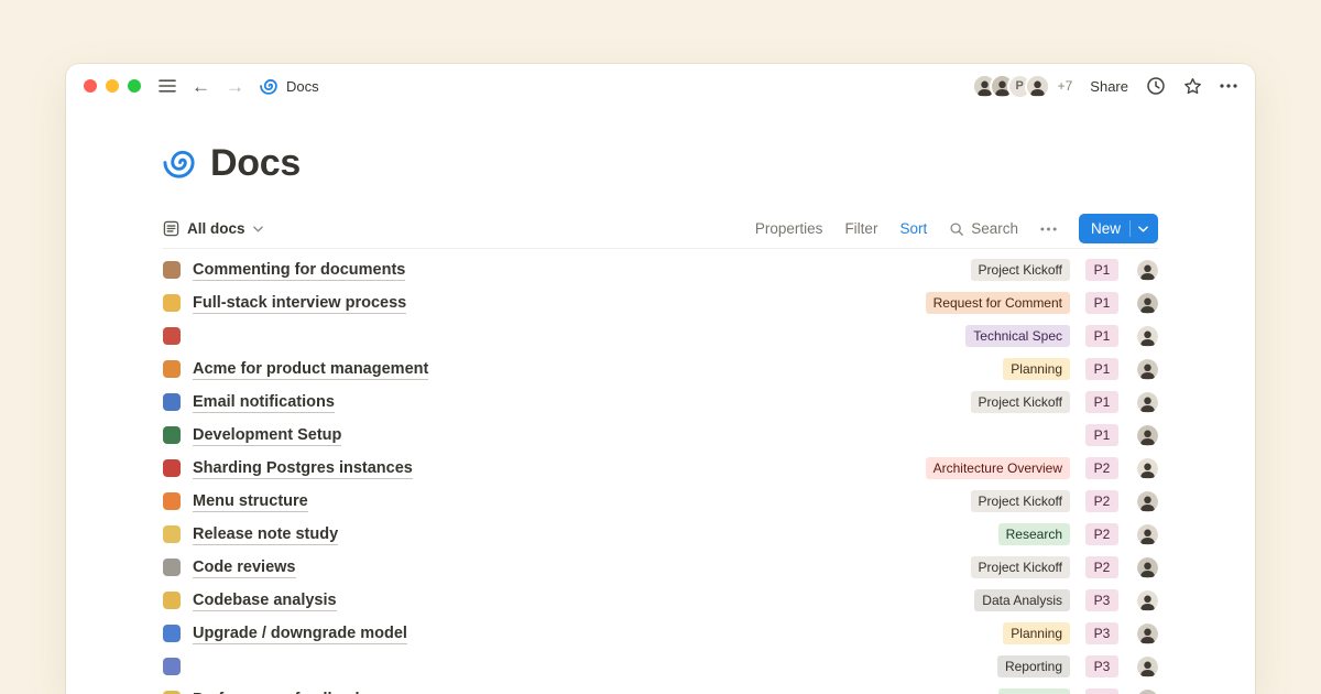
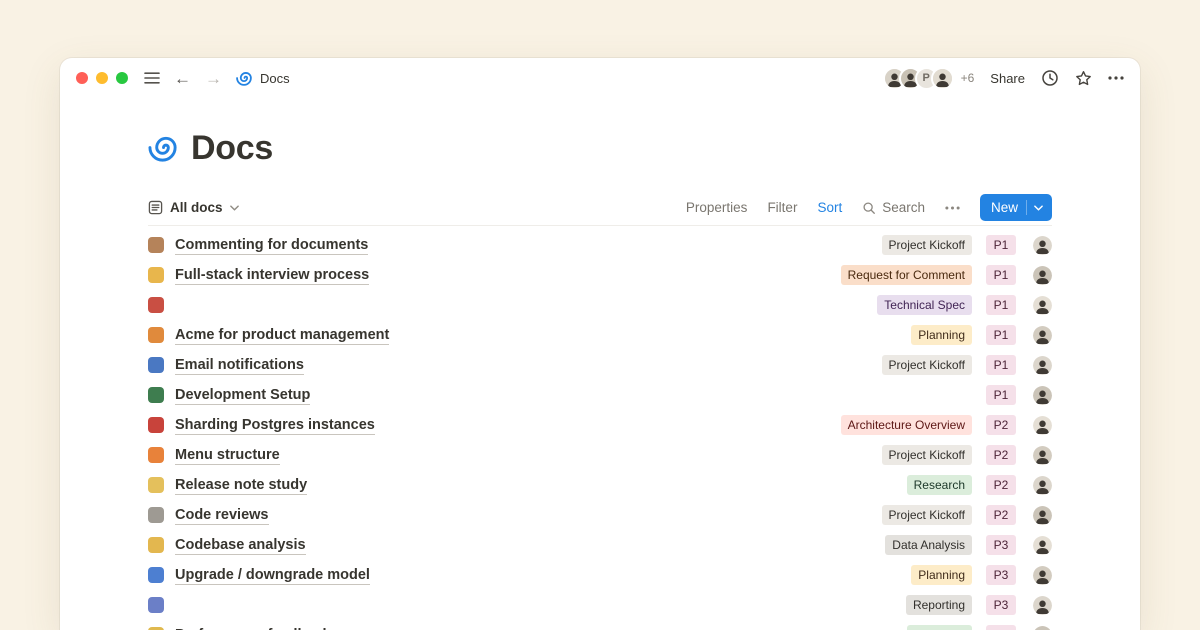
  ←
  →
  Docs
  P
- +7
+ +6
  Share
  Docs
  All docs
  Properties
  Filter
  Sort
  Search
  New
  Commenting for documents
  Project Kickoff
  P1
  Full-stack interview process
  Request for Comment
  P1
  Technical Spec
  P1
  Acme for product management
  Planning
  P1
  Email notifications
  Project Kickoff
  P1
  Development Setup
  P1
  Sharding Postgres instances
  Architecture Overview
  P2
  Menu structure
  Project Kickoff
  P2
  Release note study
  Research
  P2
  Code reviews
  Project Kickoff
  P2
  Codebase analysis
  Data Analysis
  P3
  Upgrade / downgrade model
  Planning
  P3
  Reporting
  P3
